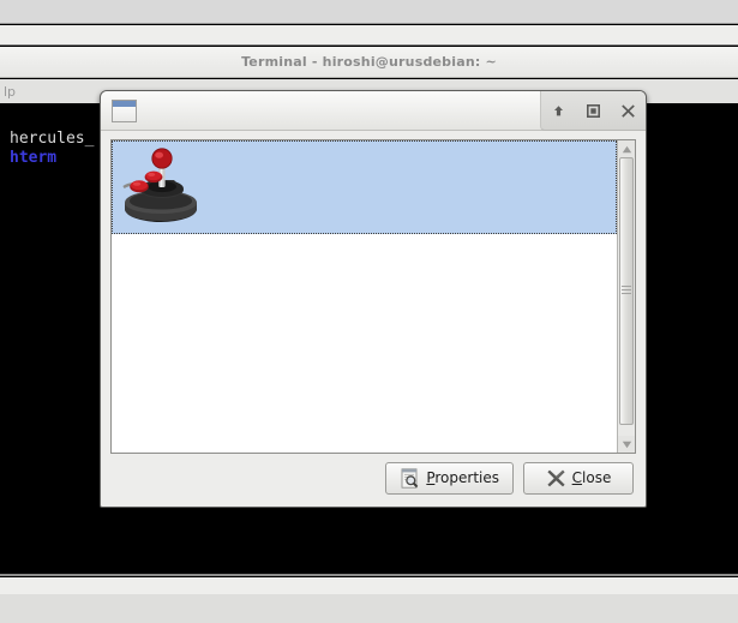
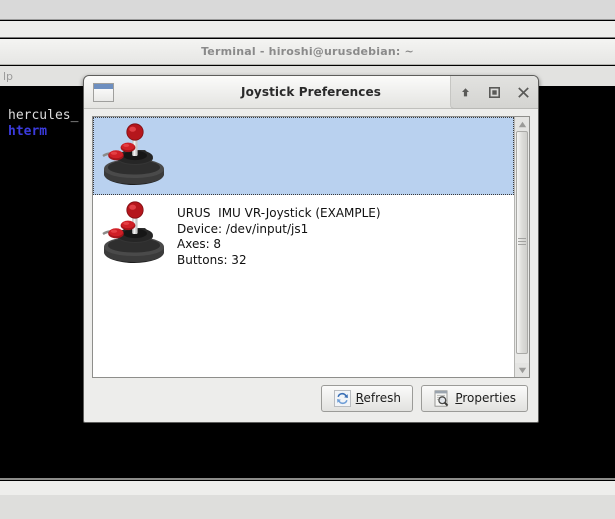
  Terminal - hiroshi@urusdebian: ~
  lp
  hercules_
  hterm
+ Joystick Preferences
+ URUS IMU VR-Joystick (EXAMPLE) Device: /dev/input/js1 Axes: 8 Buttons: 32
+ Refresh
  Properties
- Close
